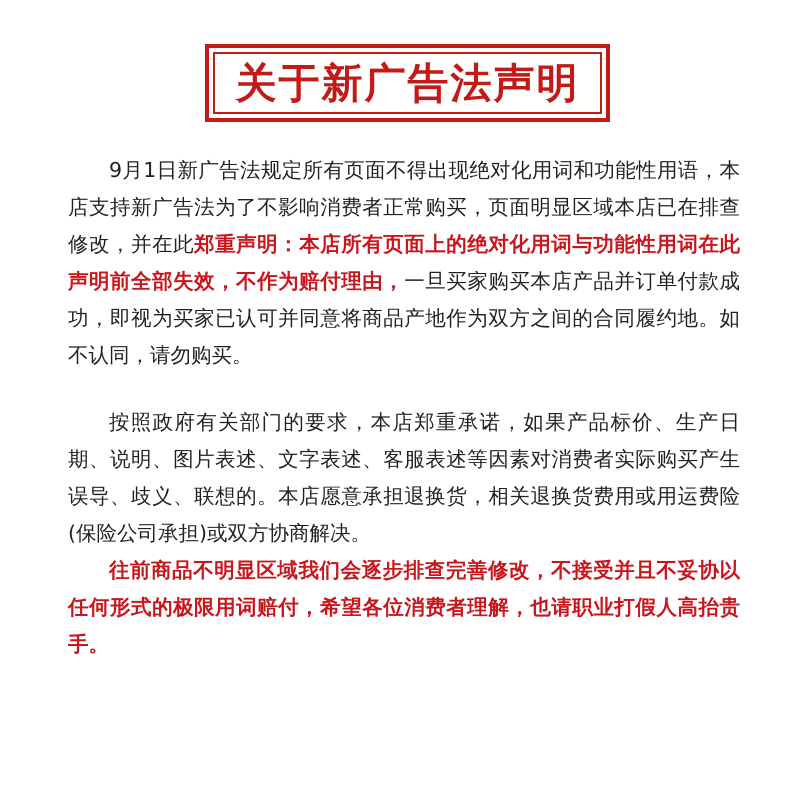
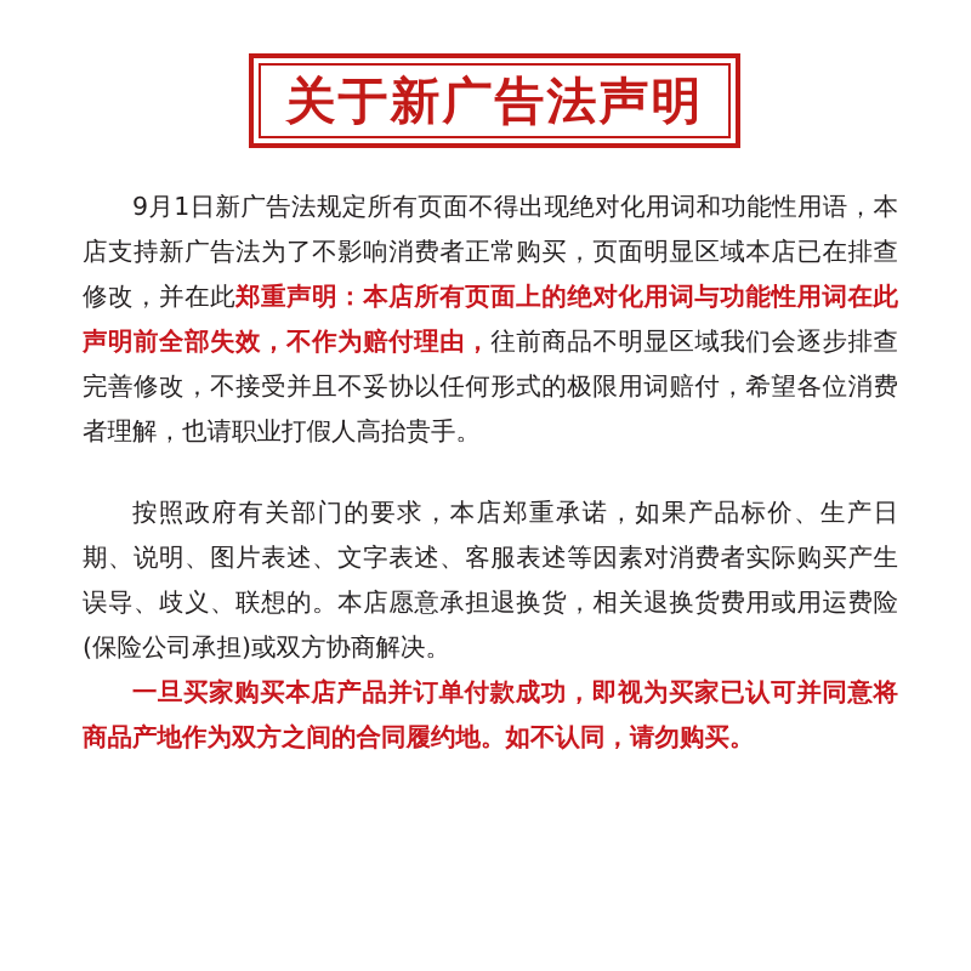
  关于新广告法声明
- 9月1日新广告法规定所有页面不得出现绝对化用词和功能性用语，本店支持新广告法为了不影响消费者正常购买，页面明显区域本店已在排查修改，并在此郑重声明：本店所有页面上的绝对化用词与功能性用词在此声明前全部失效，不作为赔付理由，一旦买家购买本店产品并订单付款成功，即视为买家已认可并同意将商品产地作为双方之间的合同履约地。如不认同，请勿购买。
+ 9月1日新广告法规定所有页面不得出现绝对化用词和功能性用语，本店支持新广告法为了不影响消费者正常购买，页面明显区域本店已在排查修改，并在此郑重声明：本店所有页面上的绝对化用词与功能性用词在此声明前全部失效，不作为赔付理由，往前商品不明显区域我们会逐步排查完善修改，不接受并且不妥协以任何形式的极限用词赔付，希望各位消费者理解，也请职业打假人高抬贵手。
  按照政府有关部门的要求，本店郑重承诺，如果产品标价、生产日期、说明、图片表述、文字表述、客服表述等因素对消费者实际购买产生误导、歧义、联想的。本店愿意承担退换货，相关退换货费用或用运费险(保险公司承担)或双方协商解决。
- 往前商品不明显区域我们会逐步排查完善修改，不接受并且不妥协以任何形式的极限用词赔付，希望各位消费者理解，也请职业打假人高抬贵手。
+ 一旦买家购买本店产品并订单付款成功，即视为买家已认可并同意将商品产地作为双方之间的合同履约地。如不认同，请勿购买。
